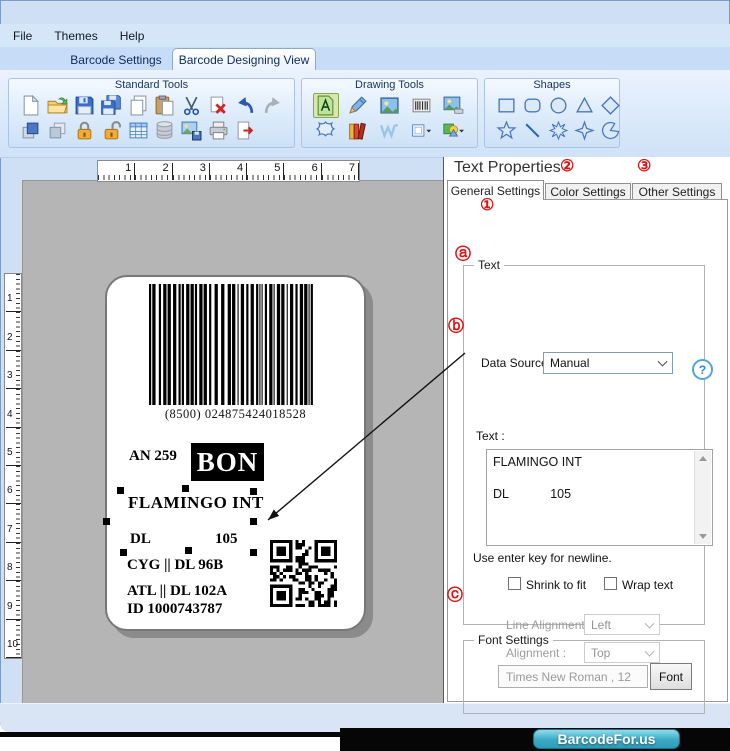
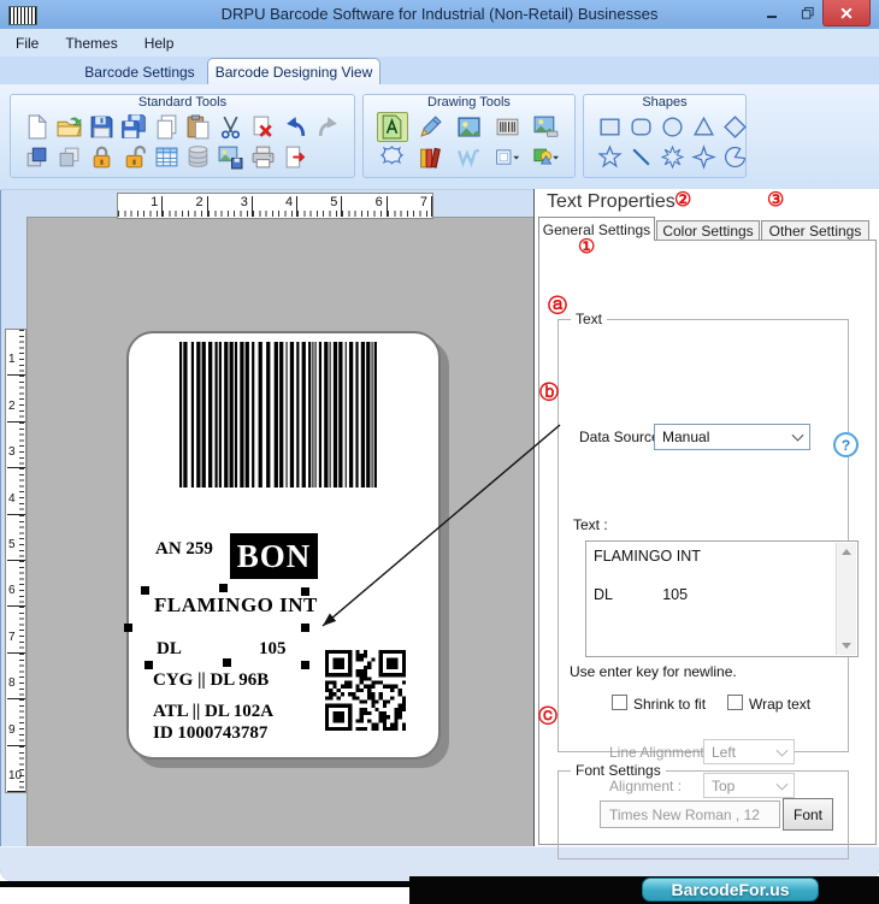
+ DRPU Barcode Software for Industrial (Non-Retail) Businesses
  File
  Themes
  Help
  Barcode Settings
  Barcode Designing View
  Standard Tools
  Drawing Tools
  Shapes
  1
  2
  3
  4
  5
  6
  7
  1
  2
  3
  4
  5
  6
  7
  8
  9
  10
- (8500) 024875424018528
  AN 259
  BON
  FLAMINGO INT
  DL
  105
  CYG || DL 96B
  ATL || DL 102A
  ID 1000743787
  Text Properties
  General Settings
  Color Settings
  Other Settings
  Text
  Data Sourc
  Manual
  ?
  Text :
  FLAMINGO INT
  DL 105
  Use enter key for newline.
  Shrink to fit
  Wrap text
  Line Alignmen
  Left
  Alignment :
  Top
  Font Settings
  Times New Roman , 12
  Font
  ①
  ②
  ③
  ⓐ
  ⓑ
  ⓒ
  BarcodeFor.us
